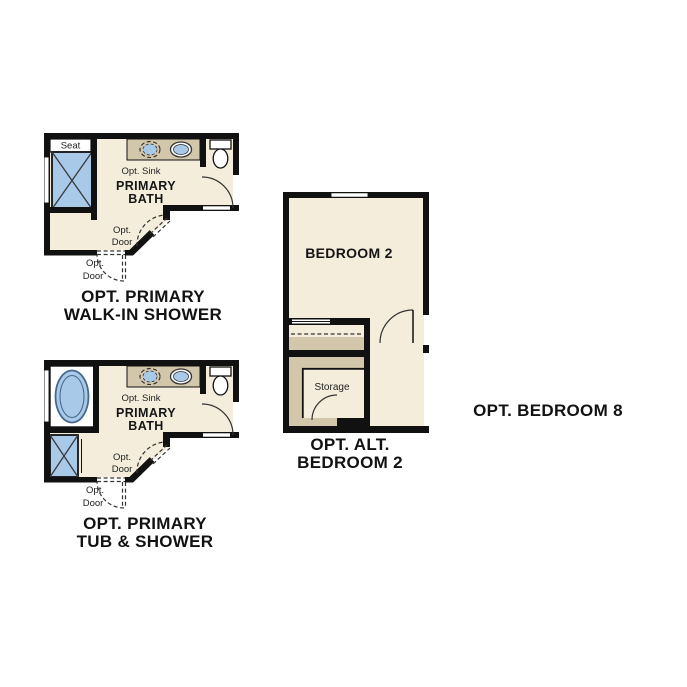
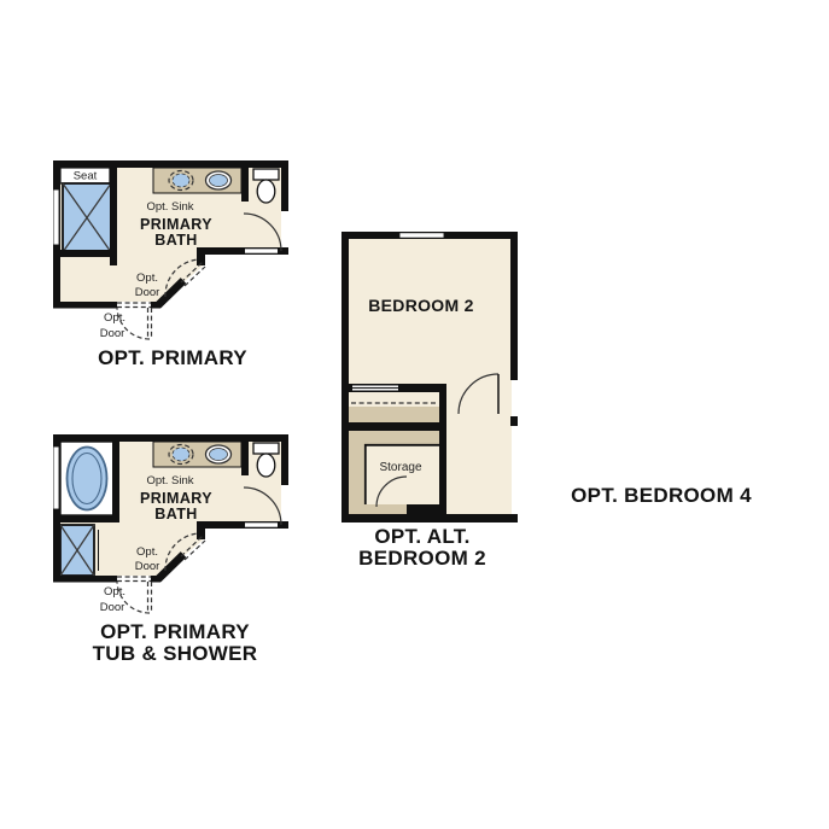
  Seat
  Opt. Sink
  PRIMARY
  BATH
  Opt.
  Door
  Opt.
  Door
  OPT. PRIMARY
- WALK-IN SHOWER
  Opt. Sink
  PRIMARY
  BATH
  Opt.
  Door
  Opt.
  Door
  OPT. PRIMARY
  TUB & SHOWER
  BEDROOM 2
  Storage
  OPT. ALT.
  BEDROOM 2
- OPT. BEDROOM 8
+ OPT. BEDROOM 4
